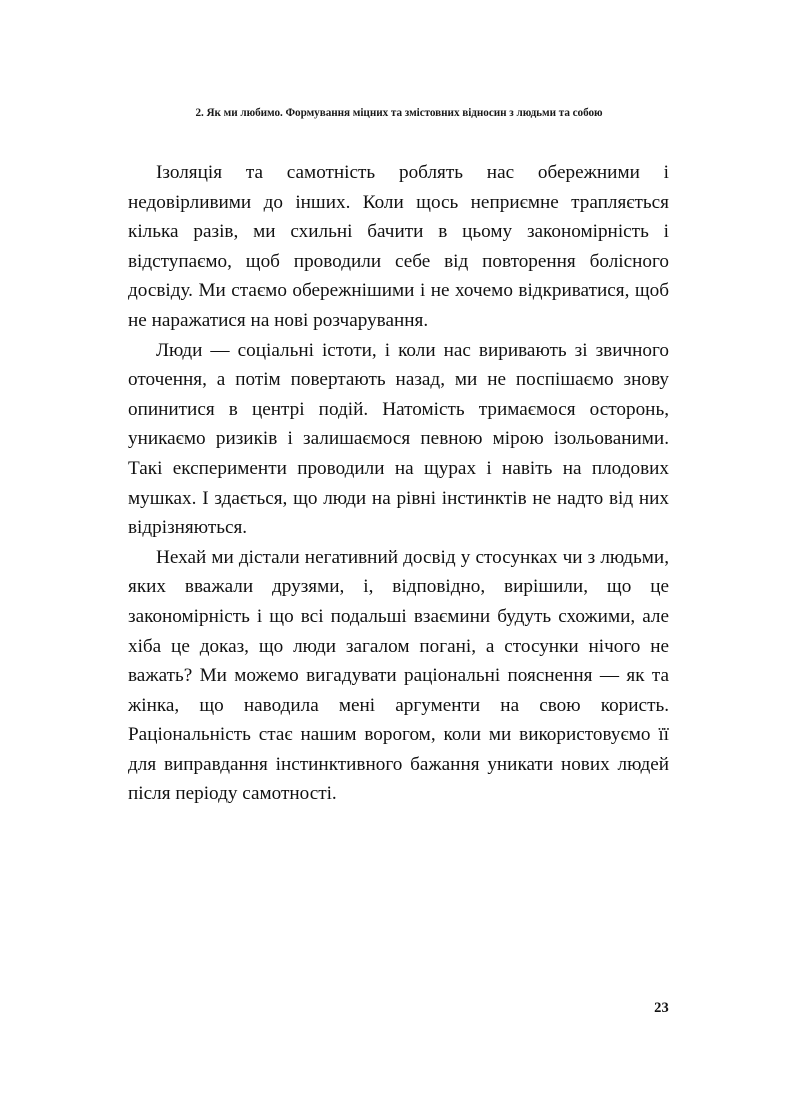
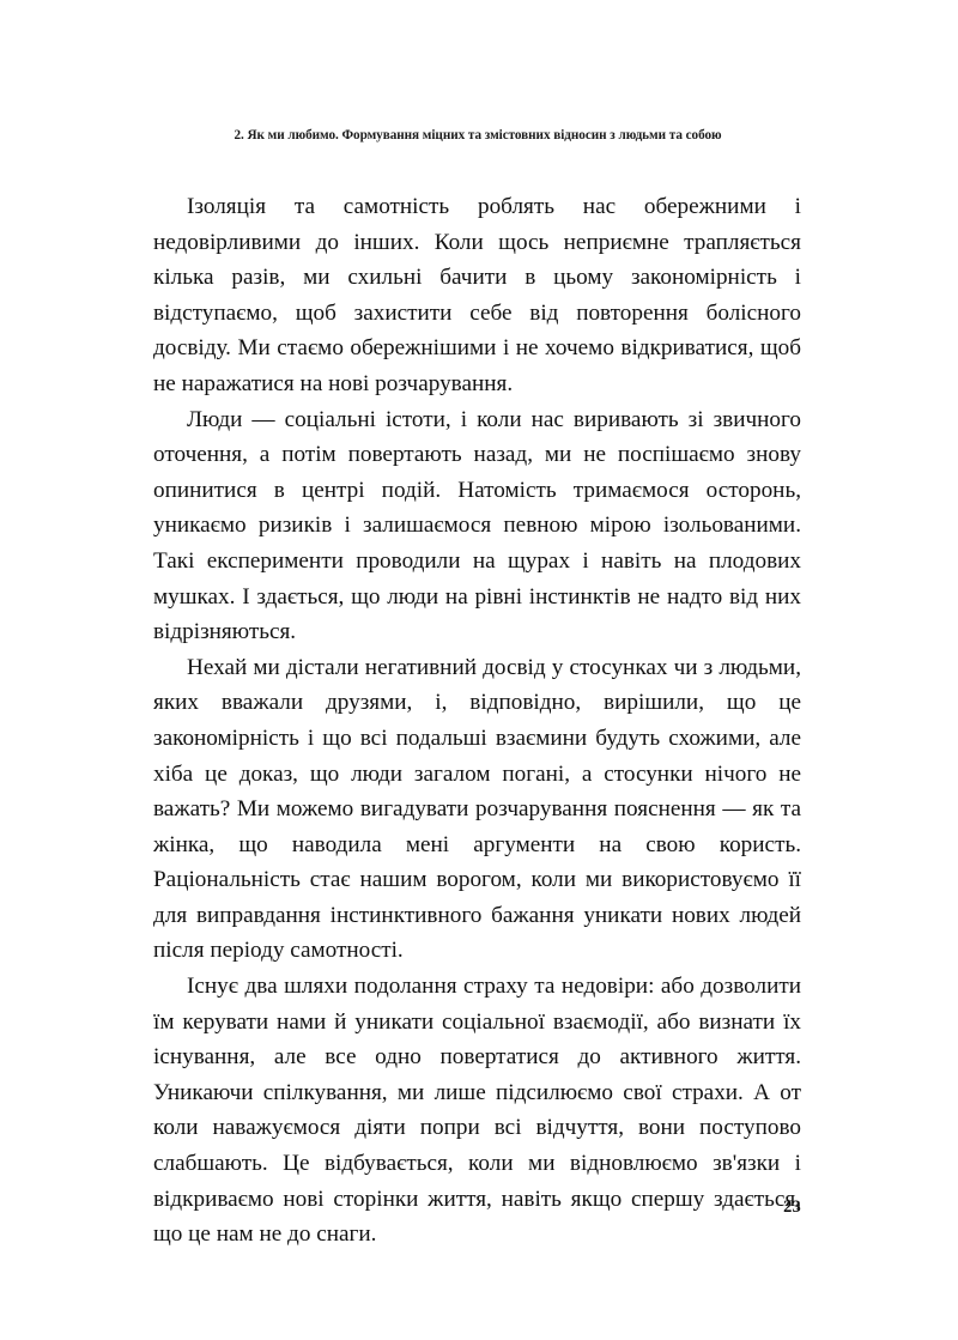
  2. Як ми любимо. Формування міцних та змістовних відносин з людьми та собою
- Ізоляція та самотність роблять нас обережними і недовірливими до інших. Коли щось неприємне трапляється кілька разів, ми схильні бачити в цьому закономірність і відступаємо, щоб проводили себе від повторення болісного досвіду. Ми стаємо обережнішими і не хочемо відкриватися, щоб не наражатися на нові розчарування.
+ Ізоляція та самотність роблять нас обережними і недовірливими до інших. Коли щось неприємне трапляється кілька разів, ми схильні бачити в цьому закономірність і відступаємо, щоб захистити себе від повторення болісного досвіду. Ми стаємо обережнішими і не хочемо відкриватися, щоб не наражатися на нові розчарування.
  Люди — соціальні істоти, і коли нас виривають зі звичного оточення, а потім повертають назад, ми не поспішаємо знову опинитися в центрі подій. Натомість тримаємося осторонь, уникаємо ризиків і залишаємося певною мірою ізольованими. Такі експерименти проводили на щурах і навіть на плодових мушках. І здається, що люди на рівні інстинктів не надто від них відрізняються.
- Нехай ми дістали негативний досвід у стосунках чи з людьми, яких вважали друзями, і, відповідно, вирішили, що це закономірність і що всі подальші взаємини будуть схожими, але хіба це доказ, що люди загалом погані, а стосунки нічого не важать? Ми можемо вигадувати раціональні пояснення — як та жінка, що наводила мені аргументи на свою користь. Раціональність стає нашим ворогом, коли ми використовуємо її для виправдання інстинктивного бажання уникати нових людей після періоду самотності.
+ Нехай ми дістали негативний досвід у стосунках чи з людьми, яких вважали друзями, і, відповідно, вирішили, що це закономірність і що всі подальші взаємини будуть схожими, але хіба це доказ, що люди загалом погані, а стосунки нічого не важать? Ми можемо вигадувати розчарування пояснення — як та жінка, що наводила мені аргументи на свою користь. Раціональність стає нашим ворогом, коли ми використовуємо її для виправдання інстинктивного бажання уникати нових людей після періоду самотності.
+ Існує два шляхи подолання страху та недовіри: або дозволити їм керувати нами й уникати соціальної взаємодії, або визнати їх існування, але все одно повертатися до активного життя. Уникаючи спілкування, ми лише підсилюємо свої страхи. А от коли наважуємося діяти попри всі відчуття, вони поступово слабшають. Це відбувається, коли ми відновлюємо зв'язки і відкриваємо нові сторінки життя, навіть якщо спершу здається, що це нам не до снаги.
  23
